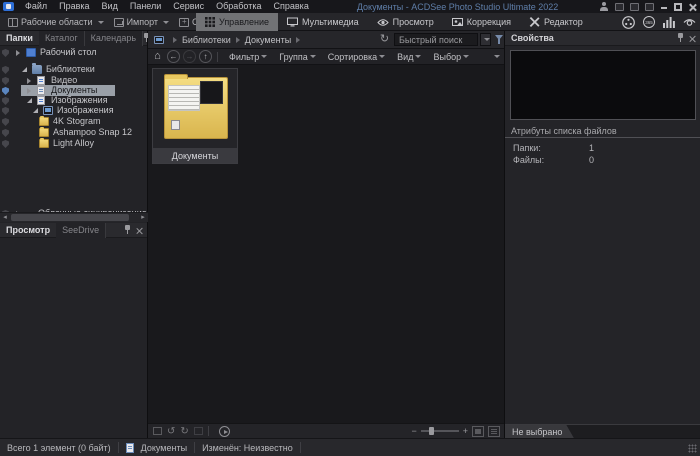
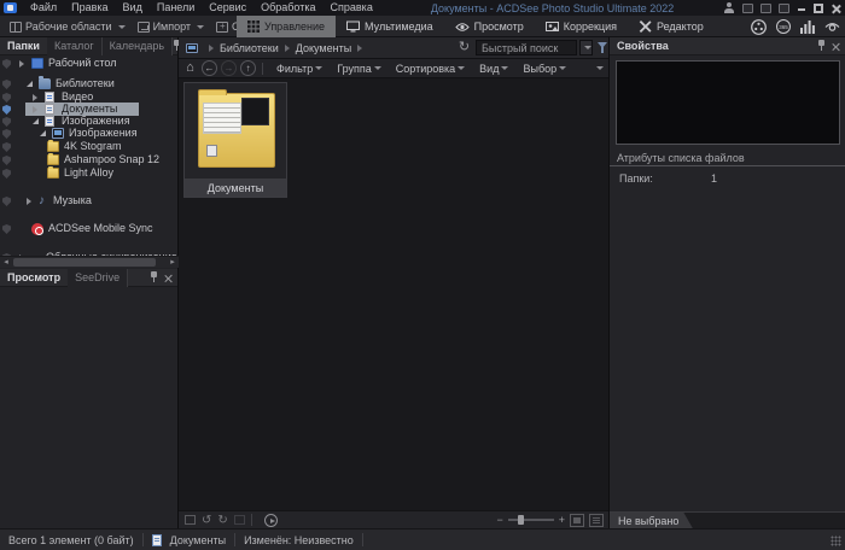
  Файл
  Правка
  Вид
  Панели
  Сервис
  Обработка
  Справка
  Документы - ACDSee Photo Studio Ultimate 2022
  Рабочие области
  Импорт
  Управление
  Мультимедиа
  Просмотр
  Коррекция
  Редактор
  Папки
  Каталог
  Календарь
  Рабочий стол
  Библиотеки
  Видео
  Документы
  Изображения
  Изображения
  4K Stogram
  Ashampoo Snap 12
  Light Alloy
+ ♪
+ Музыка
+ ACDSee Mobile Sync
  Просмотр
  SeeDrive
  Библиотеки
  Документы
  ↻
  Быстрый поиск
  ⌂
  ←
  →
  ↑
  Фильтр
  Группа
  Сортировка
  Вид
  Выбор
  Документы
  ↺
  ↻
  −
  +
  Свойства
  Атрибуты списка файлов
  Папки:
  1
- Файлы:
- 0
  Не выбрано
  Всего 1 элемент (0 байт)
  Документы
  Изменён: Неизвестно
